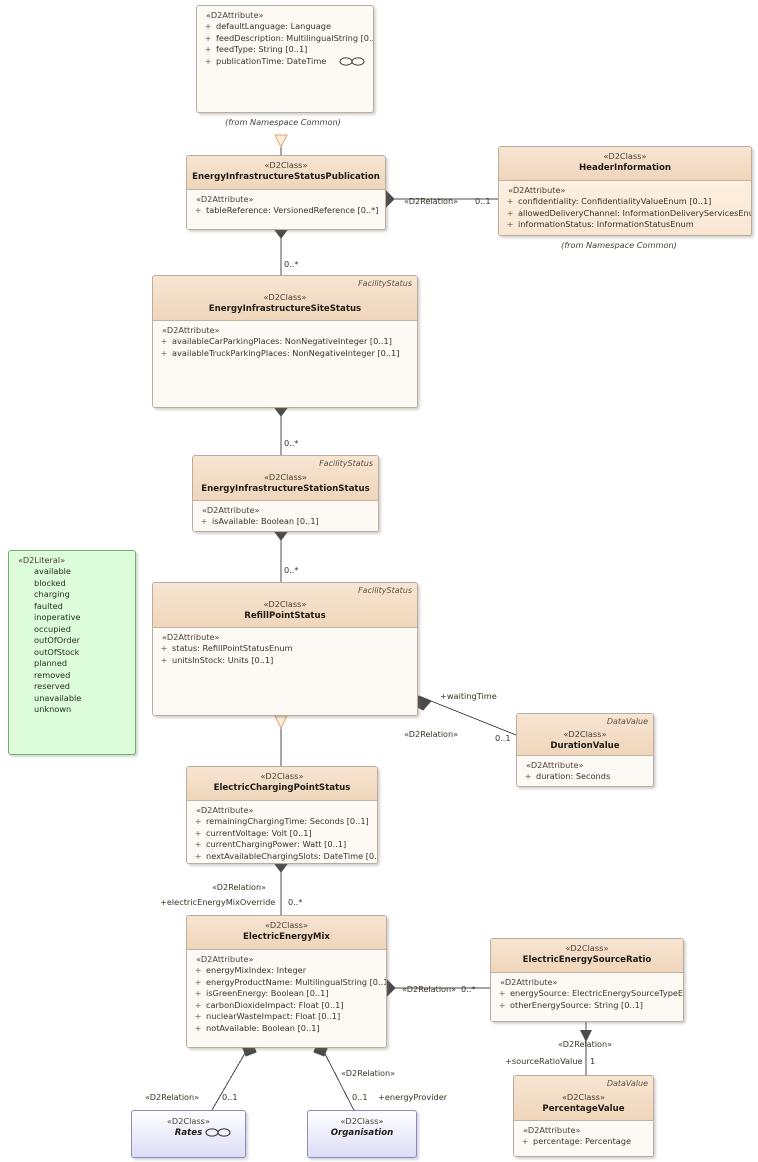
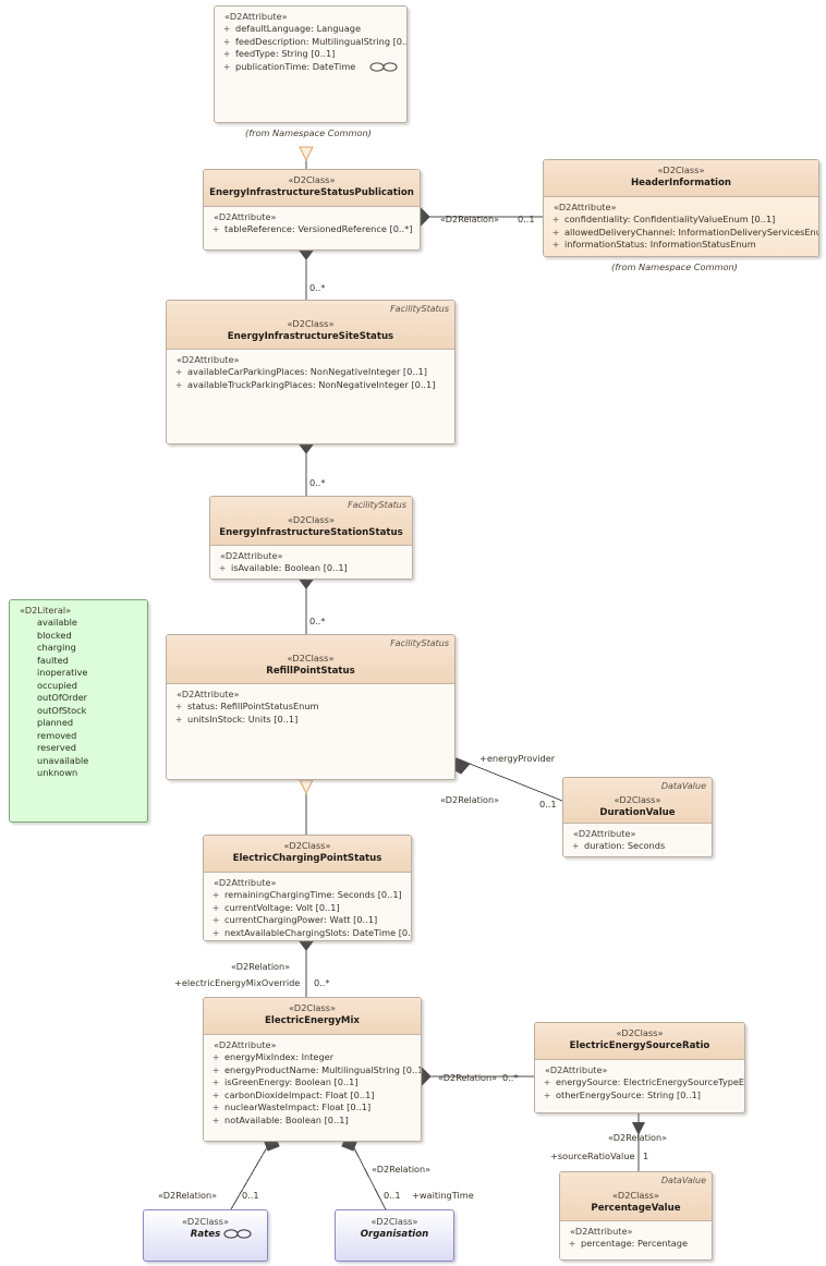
  «D2Attribute»
  +
  defaultLanguage: Language
  +
  feedDescription: MultilingualString [0..
  +
  feedType: String [0..1]
  +
  publicationTime: DateTime
  «D2Class»
  EnergyInfrastructureStatusPublication
  «D2Attribute»
  +
  tableReference: VersionedReference [0..*]
  «D2Class»
  HeaderInformation
  «D2Attribute»
  +
  confidentiality: ConfidentialityValueEnum [0..1]
  +
  allowedDeliveryChannel: InformationDeliveryServicesEn
  +
  informationStatus: InformationStatusEnum
  FacilityStatus
  «D2Class»
  EnergyInfrastructureSiteStatus
  «D2Attribute»
  +
  availableCarParkingPlaces: NonNegativeInteger [0..1]
  +
  availableTruckParkingPlaces: NonNegativeInteger [0..1]
  FacilityStatus
  «D2Class»
  EnergyInfrastructureStationStatus
  «D2Attribute»
  +
  isAvailable: Boolean [0..1]
  FacilityStatus
  «D2Class»
  RefillPointStatus
  «D2Attribute»
  +
  status: RefillPointStatusEnum
  +
  unitsInStock: Units [0..1]
  DataValue
  «D2Class»
  DurationValue
  «D2Attribute»
  +
  duration: Seconds
  «D2Class»
  ElectricChargingPointStatus
  «D2Attribute»
  +
  remainingChargingTime: Seconds [0..1]
  +
  currentVoltage: Volt [0..1]
  +
  currentChargingPower: Watt [0..1]
  +
  nextAvailableChargingSlots: DateTime [0.
  «D2Class»
  ElectricEnergyMix
  «D2Attribute»
  +
  energyMixIndex: Integer
  +
  energyProductName: MultilingualString [0..1
  +
  isGreenEnergy: Boolean [0..1]
  +
  carbonDioxideImpact: Float [0..1]
  +
  nuclearWasteImpact: Float [0..1]
  +
  notAvailable: Boolean [0..1]
  «D2Class»
  ElectricEnergySourceRatio
  «D2Attribute»
  +
  energySource: ElectricEnergySourceTypeE
  +
  otherEnergySource: String [0..1]
  DataValue
  «D2Class»
  PercentageValue
  «D2Attribute»
  +
  percentage: Percentage
  «D2Class»
  Rates
  «D2Class»
  Organisation
  «D2Literal»
  available
  blocked
  charging
  faulted
  inoperative
  occupied
  outOfOrder
  outOfStock
  planned
  removed
  reserved
  unavailable
  unknown
  (from Namespace Common)
  (from Namespace Common)
  «D2Relation»
  0..1
  0..*
  0..*
  0..*
- +waitingTime
+ +energyProvider
  «D2Relation»
  0..1
  «D2Relation»
  +electricEnergyMixOverride
  0..*
  «D2Relation»
  0..*
  «D2Relation»
  +sourceRatioValue
  1
  «D2Relation»
  0..1
  «D2Relation»
  0..1
- +energyProvider
+ +waitingTime
